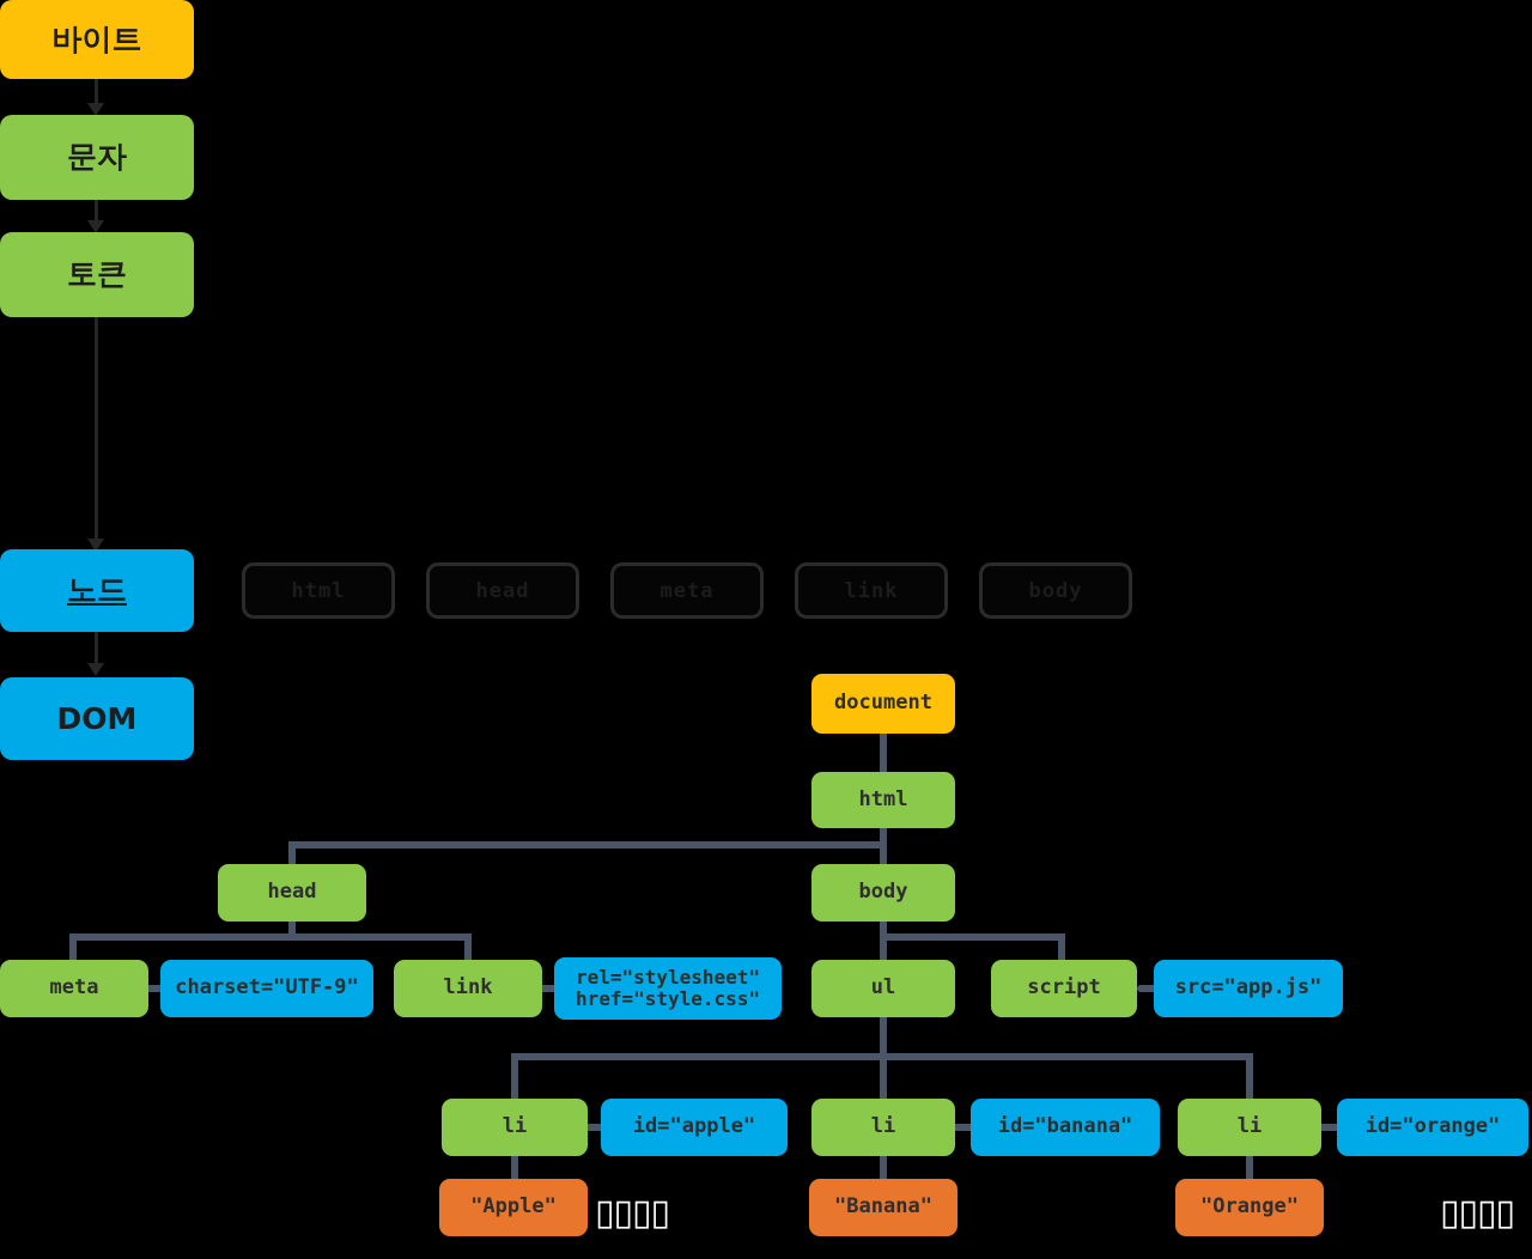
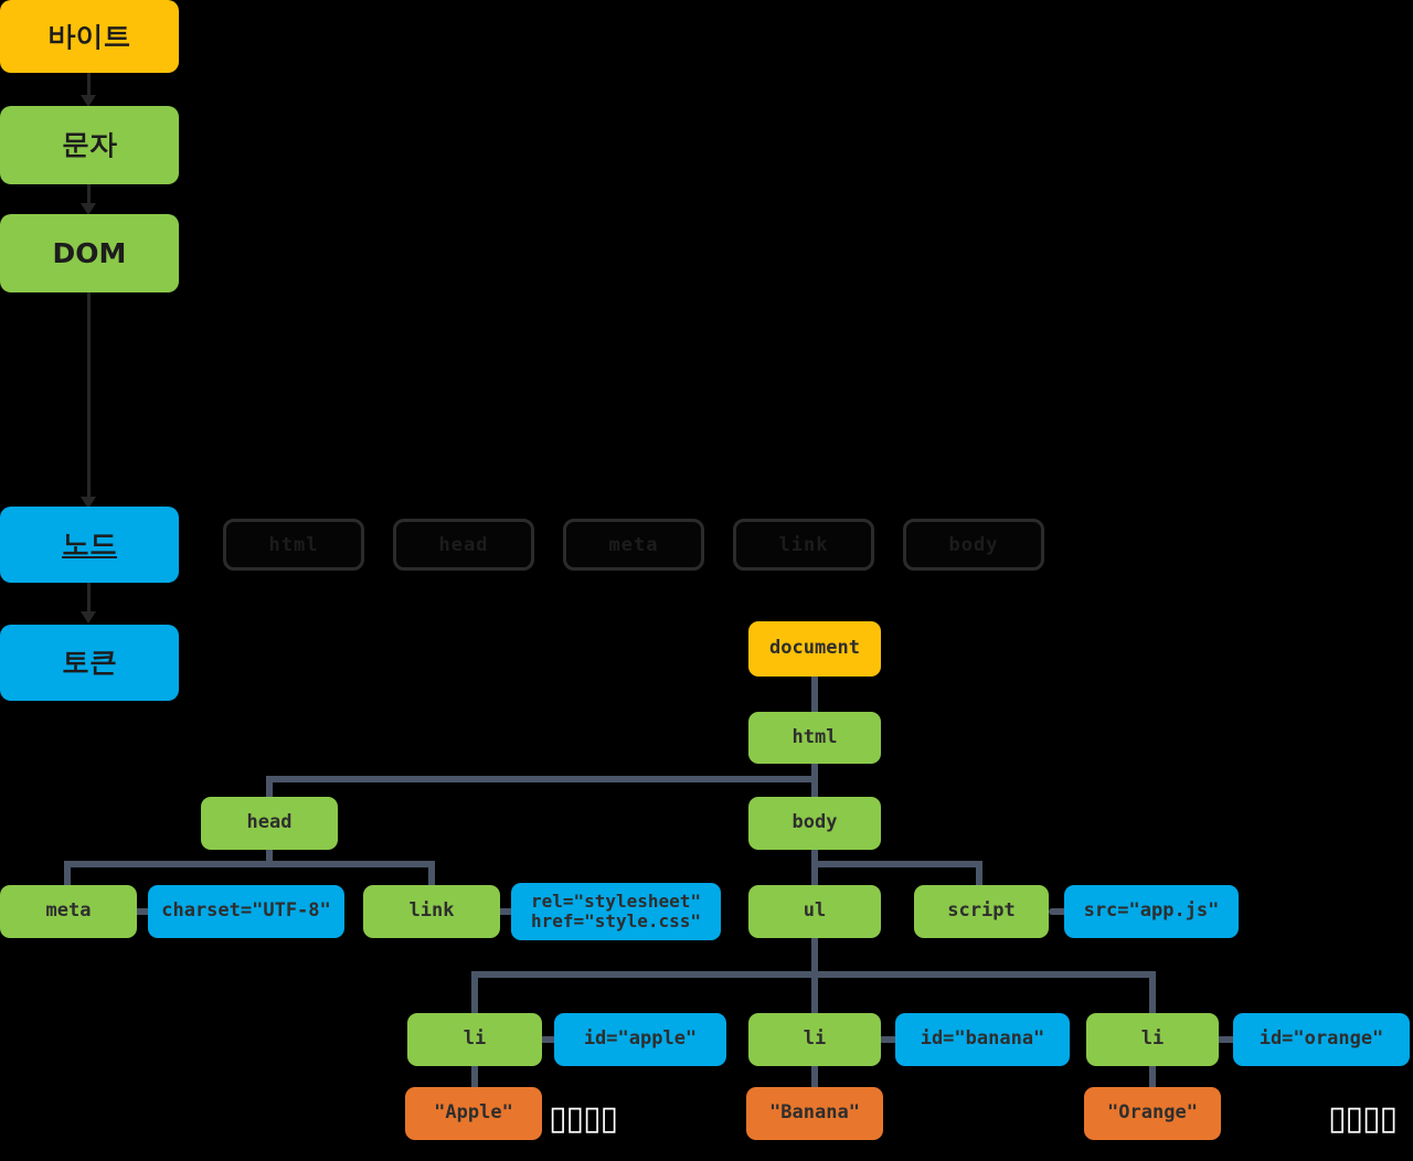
  바이트
  문자
- 토큰
+ DOM
  노드
- DOM
+ 토큰
  document
  html
  head
  body
  meta
- charset="UTF-9"
+ charset="UTF-8"
  link
  rel="stylesheet"
  href="style.css"
  ul
  script
  src="app.js"
  li
  id="apple"
  li
  id="banana"
  li
  id="orange"
  "Apple"
  "Banana"
  "Orange"
  ▯▯▯▯
  ▯▯▯▯
